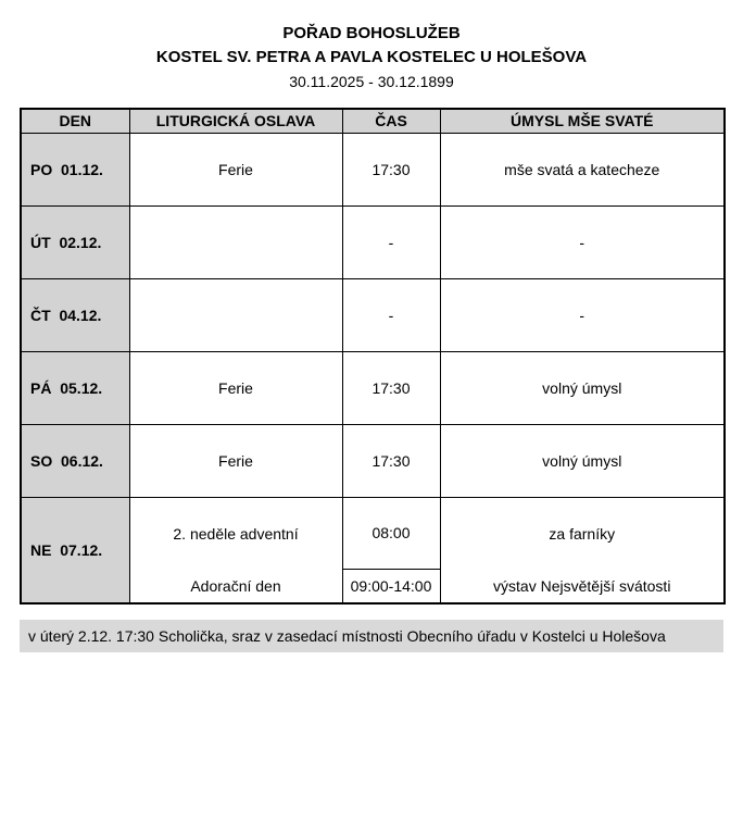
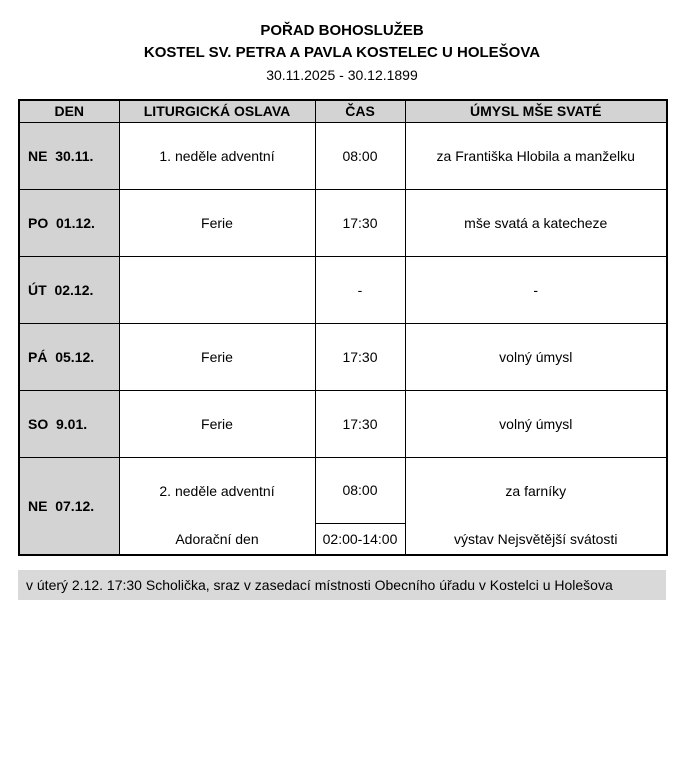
  POŘAD BOHOSLUŽEB
  KOSTEL SV. PETRA A PAVLA KOSTELEC U HOLEŠOVA
  30.11.2025 - 30.12.1899
  DEN	LITURGICKÁ OSLAVA	ČAS	ÚMYSL MŠE SVATÉ
+ NE 30.11.	1. neděle adventní	08:00	za Františka Hlobila a manželku
  PO 01.12.	Ferie	17:30	mše svatá a katecheze
  ÚT 02.12.		-	-
- ČT 04.12.		-	-
  PÁ 05.12.	Ferie	17:30	volný úmysl
- SO 06.12.	Ferie	17:30	volný úmysl
+ SO 9.01.	Ferie	17:30	volný úmysl
- NE 07.12.	2. neděle adventní Adorační den	08:00 09:00-14:00	za farníky výstav Nejsvětější svátosti
+ NE 07.12.	2. neděle adventní Adorační den	08:00 02:00-14:00	za farníky výstav Nejsvětější svátosti
  v úterý 2.12. 17:30 Scholička, sraz v zasedací místnosti Obecního úřadu v Kostelci u Holešova
